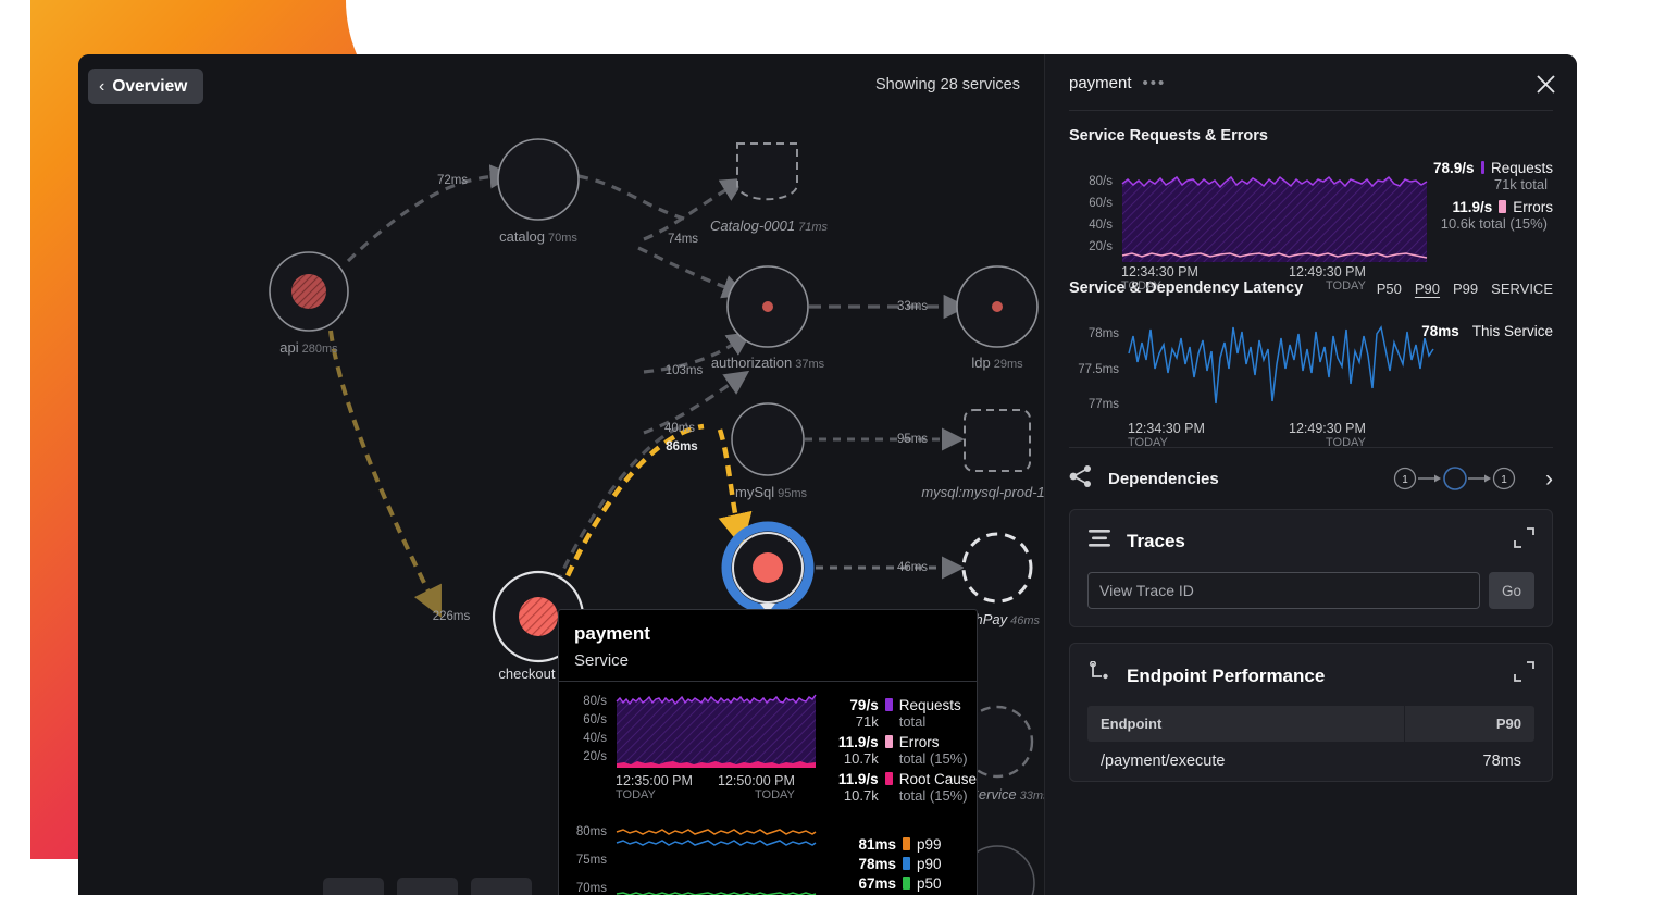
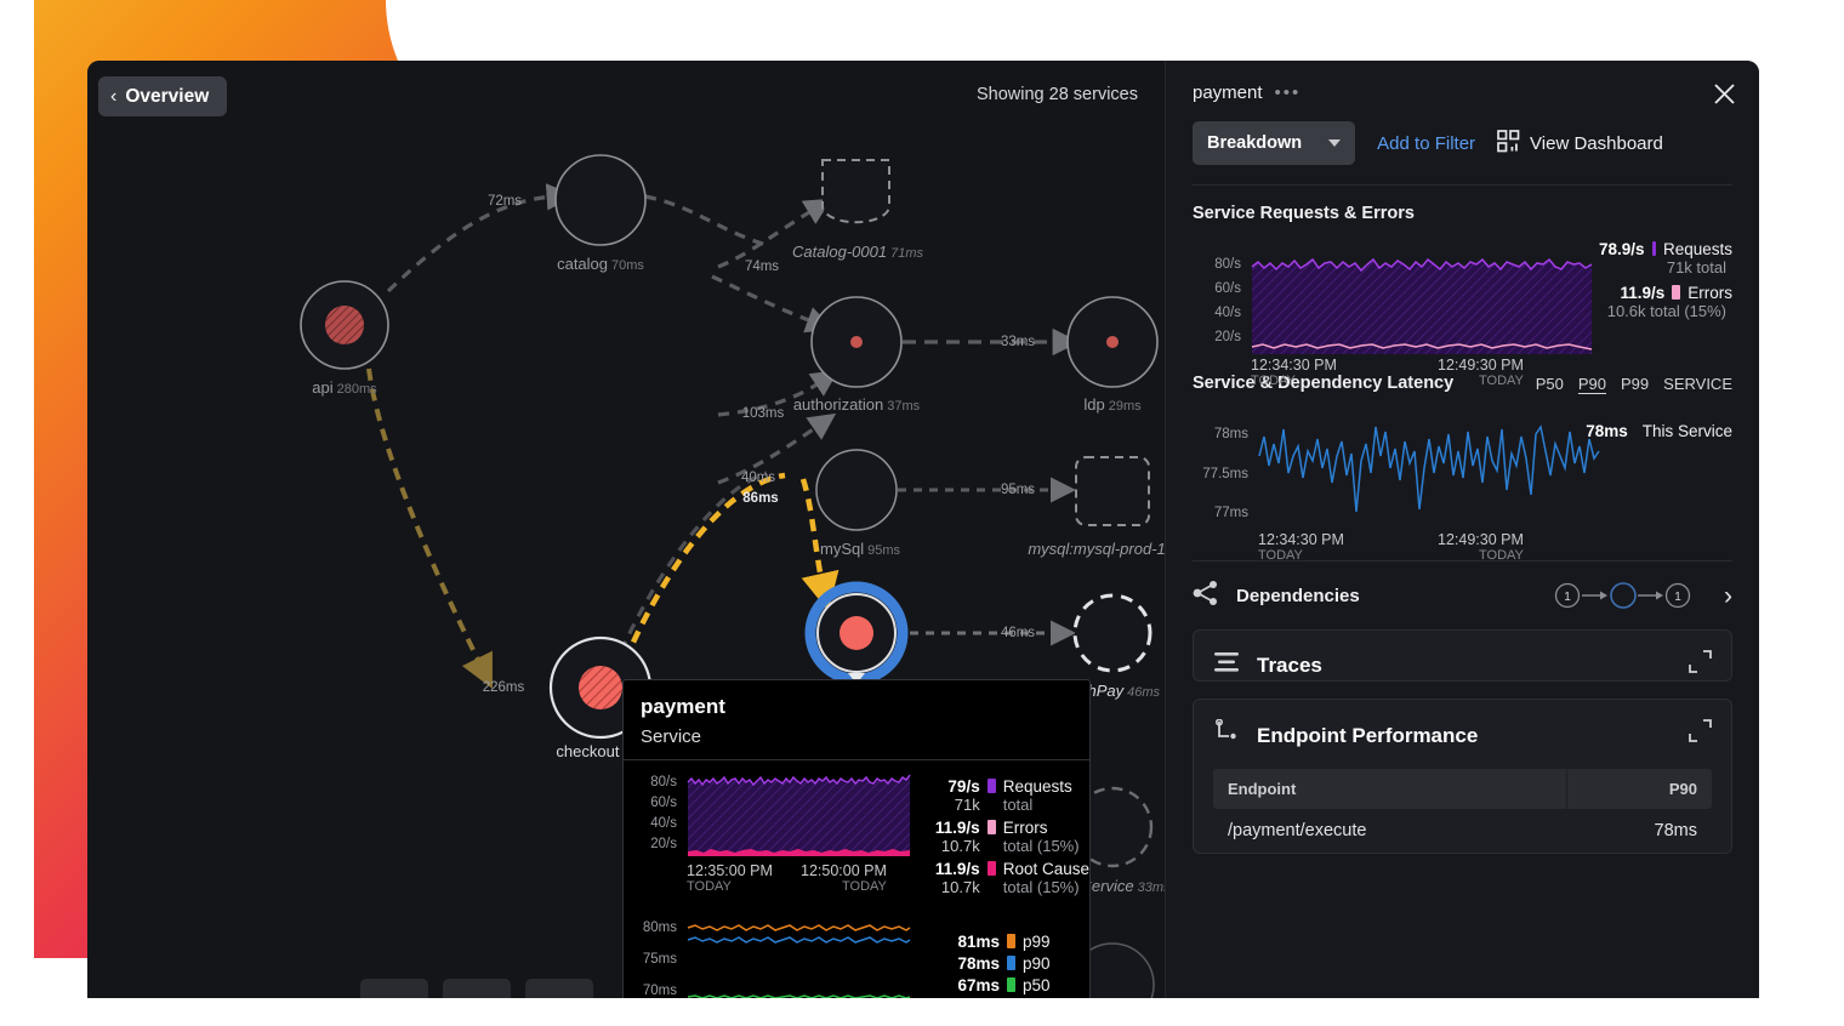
  ‹
  Overview
  Showing 28 services
  api 280ms
  catalog 70ms
  Catalog-0001 71ms
  authorization 37ms
  ldp 29ms
  mySql 95ms
  mysql:mysql-prod-1
  checkout
  hPay 46ms
  72ms
  74ms
  33ms
  103ms
  40ms
  86ms
  95ms
  226ms
  46ms
  payment
  Service
  80/s
  60/s
  40/s
  20/s
  12:35:00 PM
  TODAY
  12:50:00 PM
  TODAY
  79/s
  Requests
  71k
  total
  11.9/s
  Errors
  10.7k
  total (15%)
  11.9/s
  Root Cause
  10.7k
  total (15%)
  80ms
  75ms
  70ms
  81ms
  p99
  78ms
  p90
  67ms
  p50
  payment
  •••
+ Breakdown
+ Add to Filter
+ View Dashboard
  Service Requests & Errors
  80/s
  60/s
  40/s
  20/s
  12:34:30 PM
  TODAY
  12:49:30 PM
  TODAY
  78.9/s
  Requests
  71k total
  11.9/s
  Errors
  10.6k total (15%)
  Service & Dependency Latency
  P50
  P90
  P99
  SERVICE
  78ms
  77.5ms
  77ms
  12:34:30 PM
  TODAY
  12:49:30 PM
  TODAY
  78ms
  This Service
  Dependencies
  1
  1
  ›
  Traces
- View Trace ID
- Go
  Endpoint Performance
  Endpoint
  P90
  /payment/execute
  78ms
